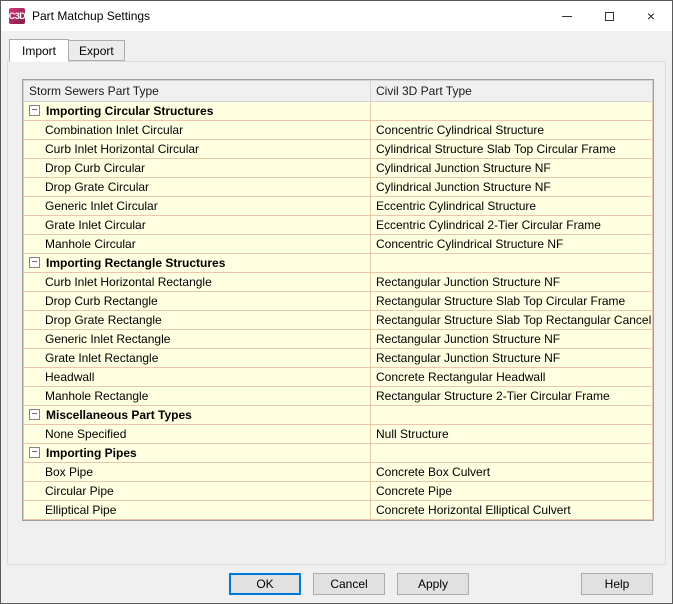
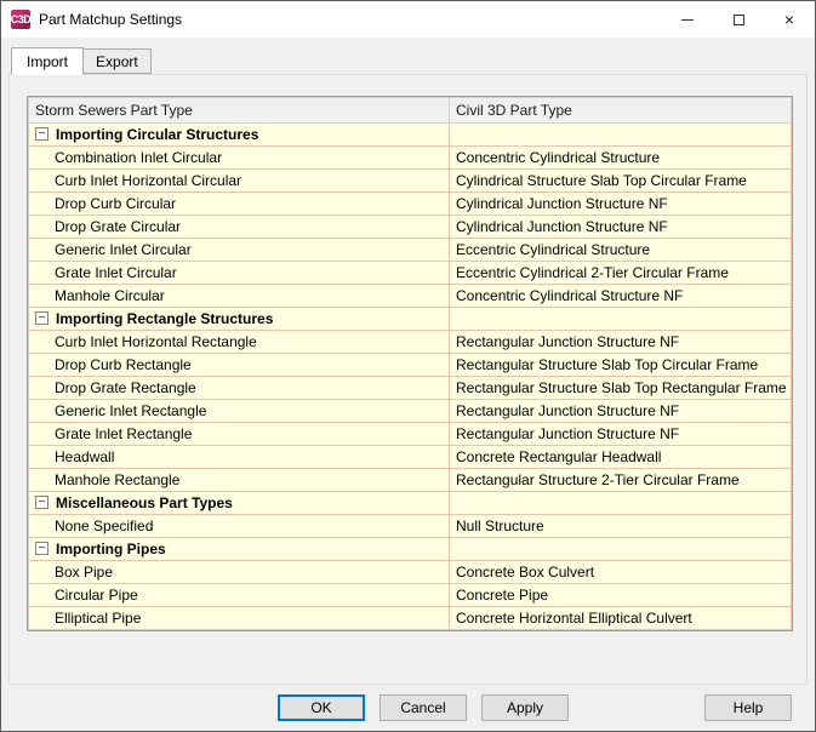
  C3D
  Part Matchup Settings
  ×
  Import
  Export
  Storm Sewers Part Type	Civil 3D Part Type
  − Importing Circular Structures
  Combination Inlet Circular	Concentric Cylindrical Structure
  Curb Inlet Horizontal Circular	Cylindrical Structure Slab Top Circular Frame
  Drop Curb Circular	Cylindrical Junction Structure NF
  Drop Grate Circular	Cylindrical Junction Structure NF
  Generic Inlet Circular	Eccentric Cylindrical Structure
  Grate Inlet Circular	Eccentric Cylindrical 2-Tier Circular Frame
  Manhole Circular	Concentric Cylindrical Structure NF
  − Importing Rectangle Structures
  Curb Inlet Horizontal Rectangle	Rectangular Junction Structure NF
  Drop Curb Rectangle	Rectangular Structure Slab Top Circular Frame
- Drop Grate Rectangle	Rectangular Structure Slab Top Rectangular Cancel
+ Drop Grate Rectangle	Rectangular Structure Slab Top Rectangular Frame
  Generic Inlet Rectangle	Rectangular Junction Structure NF
  Grate Inlet Rectangle	Rectangular Junction Structure NF
  Headwall	Concrete Rectangular Headwall
  Manhole Rectangle	Rectangular Structure 2-Tier Circular Frame
  − Miscellaneous Part Types
  None Specified	Null Structure
  − Importing Pipes
  Box Pipe	Concrete Box Culvert
  Circular Pipe	Concrete Pipe
  Elliptical Pipe	Concrete Horizontal Elliptical Culvert
  OK
  Cancel
  Apply
  Help
